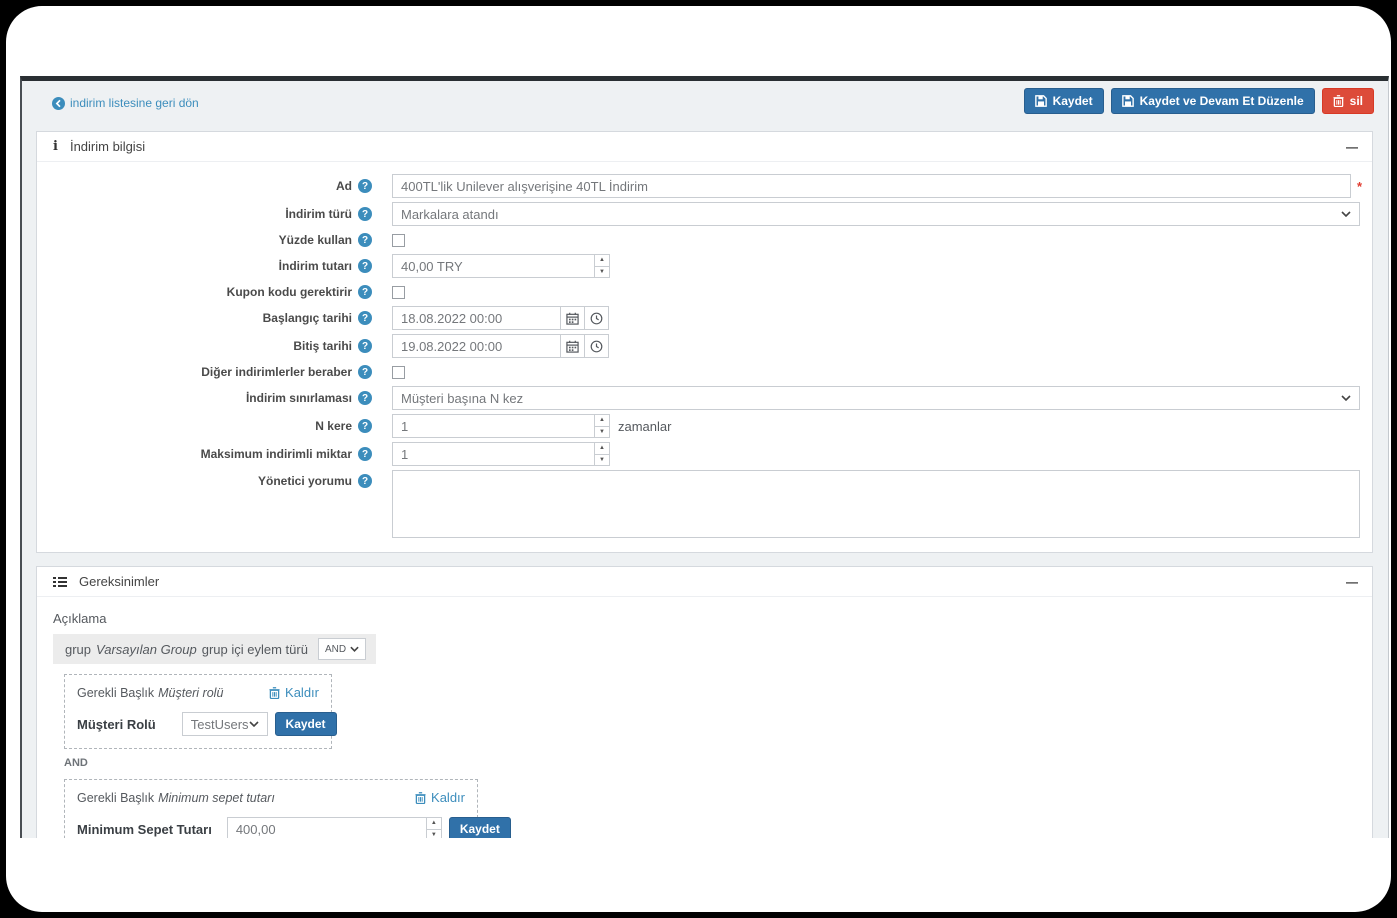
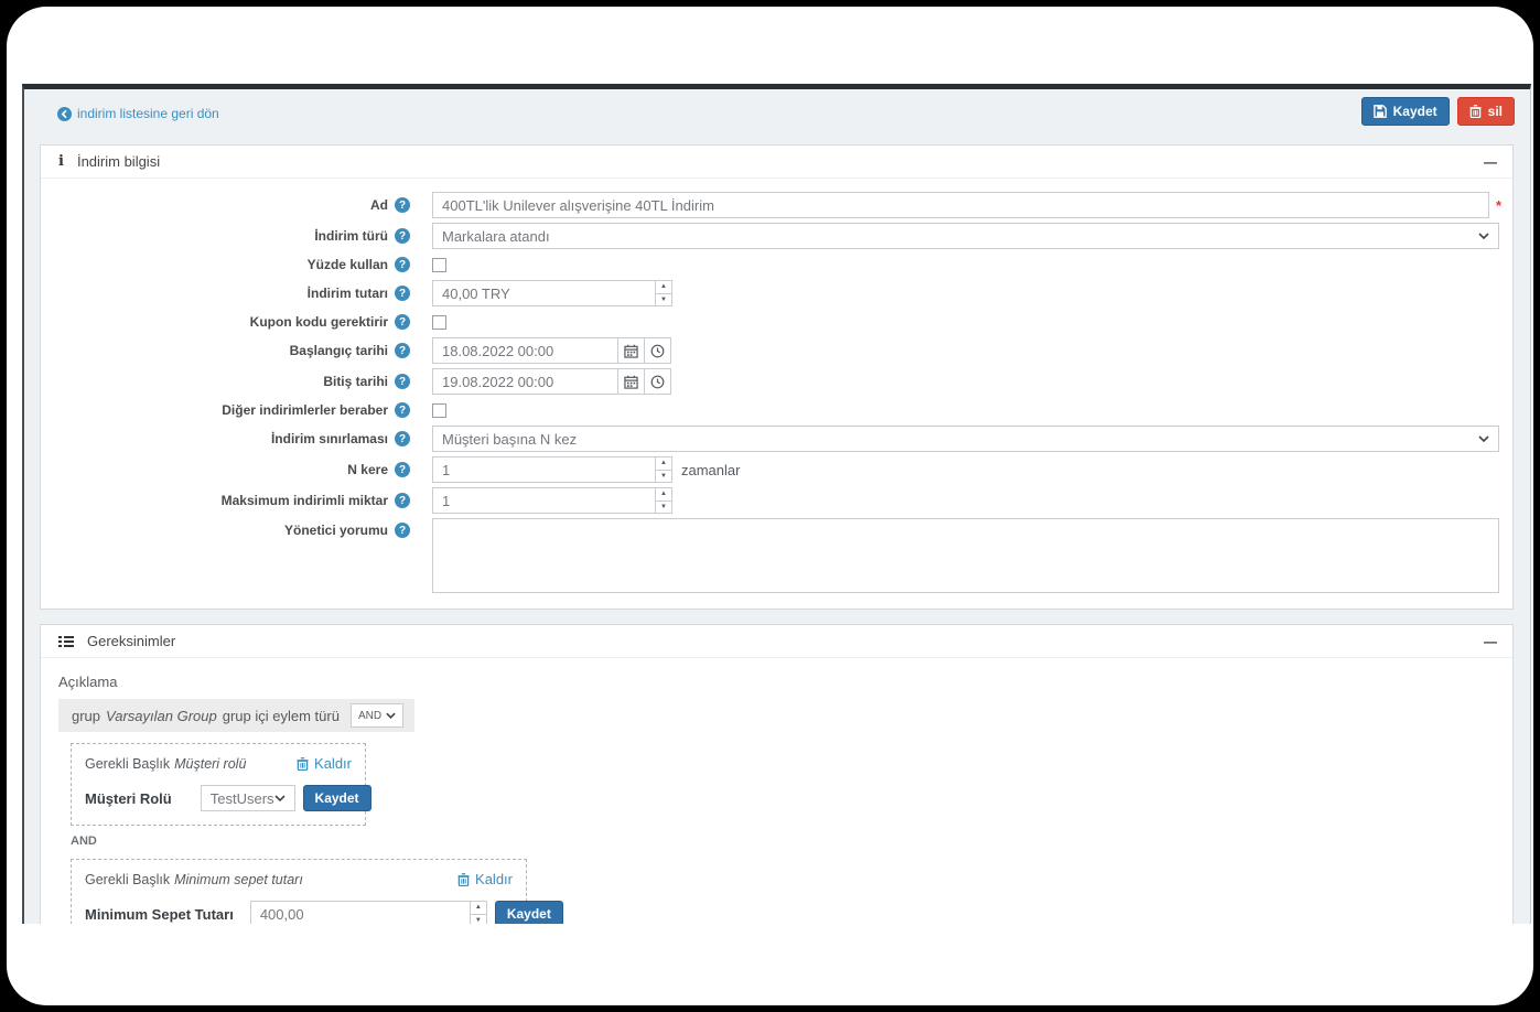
  indirim listesine geri dön
  Kaydet
- Kaydet ve Devam Et Düzenle
  sil
  i
  İndirim bilgisi
  —
  Ad
  ?
  400TL'lik Unilever alışverişine 40TL İndirim
  *
  İndirim türü
  ?
  Markalara atandı
  Yüzde kullan
  ?
  İndirim tutarı
  ?
  40,00 TRY
  Kupon kodu gerektirir
  ?
  Başlangıç tarihi
  ?
  18.08.2022 00:00
  Bitiş tarihi
  ?
  19.08.2022 00:00
  Diğer indirimlerler beraber
  ?
  İndirim sınırlaması
  ?
  Müşteri başına N kez
  N kere
  ?
  1
  zamanlar
  Maksimum indirimli miktar
  ?
  1
  Yönetici yorumu
  ?
  Gereksinimler
  —
  Açıklama
  grup
  Varsayılan Group
  grup içi eylem türü
  AND
  Gerekli Başlık
  Müşteri rolü
  Kaldır
  Müşteri Rolü
  TestUsers
  Kaydet
  AND
  Gerekli Başlık
  Minimum sepet tutarı
  Kaldır
  Minimum Sepet Tutarı
  400,00
  Kaydet
